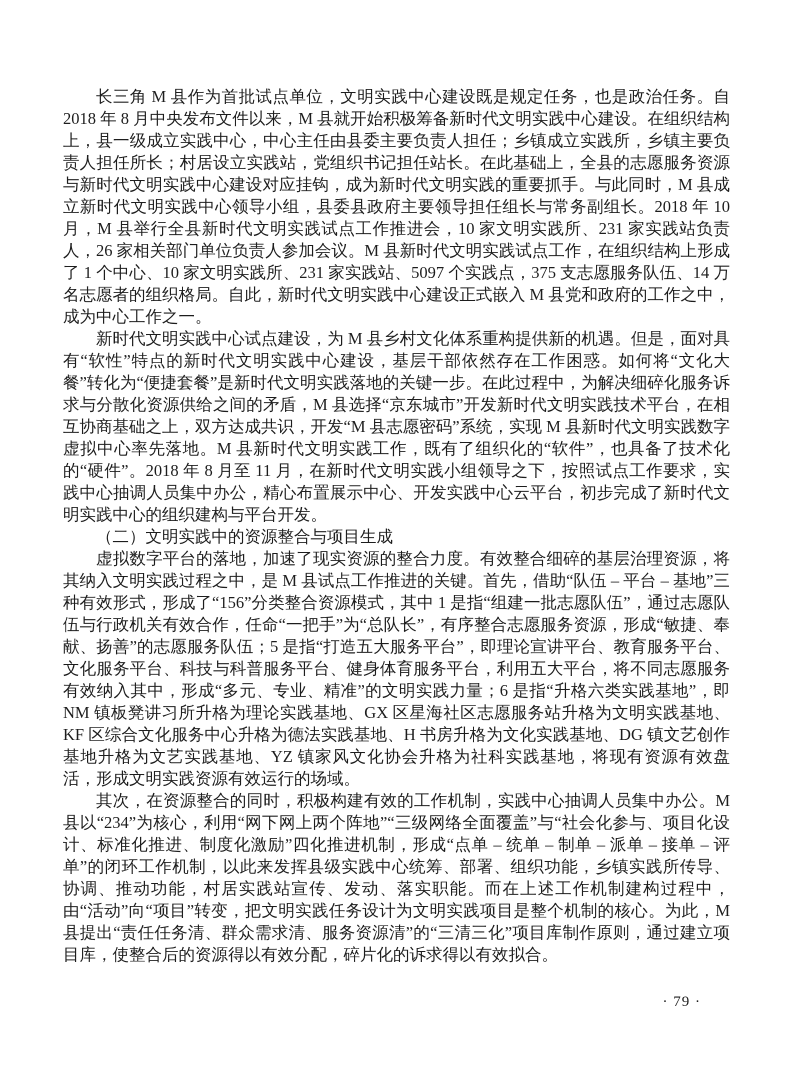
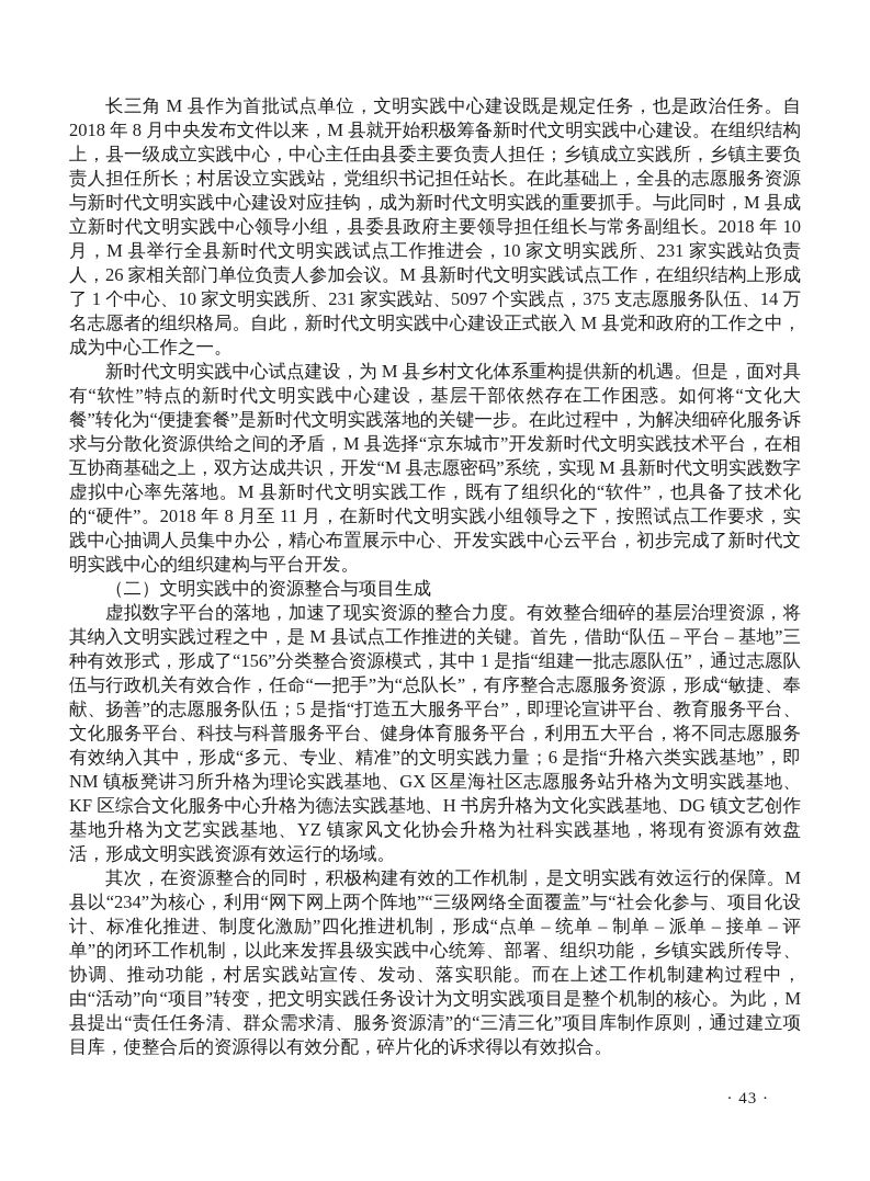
  长三角 M 县作为首批试点单位，文明实践中心建设既是规定任务，也是政治任务。自 2018 年 8 月中央发布文件以来，M 县就开始积极筹备新时代文明实践中心建设。在组织结构上，县一级成立实践中心，中心主任由县委主要负责人担任；乡镇成立实践所，乡镇主要负责人担任所长；村居设立实践站，党组织书记担任站长。在此基础上，全县的志愿服务资源与新时代文明实践中心建设对应挂钩，成为新时代文明实践的重要抓手。与此同时，M 县成立新时代文明实践中心领导小组，县委县政府主要领导担任组长与常务副组长。2018 年 10 月，M 县举行全县新时代文明实践试点工作推进会，10 家文明实践所、231 家实践站负责人，26 家相关部门单位负责人参加会议。M 县新时代文明实践试点工作，在组织结构上形成了 1 个中心、10 家文明实践所、231 家实践站、5097 个实践点，375 支志愿服务队伍、14 万名志愿者的组织格局。自此，新时代文明实践中心建设正式嵌入 M 县党和政府的工作之中，成为中心工作之一。
  新时代文明实践中心试点建设，为 M 县乡村文化体系重构提供新的机遇。但是，面对具有“软性”特点的新时代文明实践中心建设，基层干部依然存在工作困惑。如何将“文化大餐”转化为“便捷套餐”是新时代文明实践落地的关键一步。在此过程中，为解决细碎化服务诉求与分散化资源供给之间的矛盾，M 县选择“京东城市”开发新时代文明实践技术平台，在相互协商基础之上，双方达成共识，开发“M 县志愿密码”系统，实现 M 县新时代文明实践数字虚拟中心率先落地。M 县新时代文明实践工作，既有了组织化的“软件”，也具备了技术化的“硬件”。2018 年 8 月至 11 月，在新时代文明实践小组领导之下，按照试点工作要求，实践中心抽调人员集中办公，精心布置展示中心、开发实践中心云平台，初步完成了新时代文明实践中心的组织建构与平台开发。
  （二）文明实践中的资源整合与项目生成
  虚拟数字平台的落地，加速了现实资源的整合力度。有效整合细碎的基层治理资源，将其纳入文明实践过程之中，是 M 县试点工作推进的关键。首先，借助“队伍 – 平台 – 基地”三种有效形式，形成了“156”分类整合资源模式，其中 1 是指“组建一批志愿队伍”，通过志愿队伍与行政机关有效合作，任命“一把手”为“总队长”，有序整合志愿服务资源，形成“敏捷、奉献、扬善”的志愿服务队伍；5 是指“打造五大服务平台”，即理论宣讲平台、教育服务平台、文化服务平台、科技与科普服务平台、健身体育服务平台，利用五大平台，将不同志愿服务有效纳入其中，形成“多元、专业、精准”的文明实践力量；6 是指“升格六类实践基地”，即 NM 镇板凳讲习所升格为理论实践基地、GX 区星海社区志愿服务站升格为文明实践基地、KF 区综合文化服务中心升格为德法实践基地、H 书房升格为文化实践基地、DG 镇文艺创作基地升格为文艺实践基地、YZ 镇家风文化协会升格为社科实践基地，将现有资源有效盘活，形成文明实践资源有效运行的场域。
- 其次，在资源整合的同时，积极构建有效的工作机制，实践中心抽调人员集中办公。M 县以“234”为核心，利用“网下网上两个阵地”“三级网络全面覆盖”与“社会化参与、项目化设计、标准化推进、制度化激励”四化推进机制，形成“点单 – 统单 – 制单 – 派单 – 接单 – 评单”的闭环工作机制，以此来发挥县级实践中心统筹、部署、组织功能，乡镇实践所传导、协调、推动功能，村居实践站宣传、发动、落实职能。而在上述工作机制建构过程中，由“活动”向“项目”转变，把文明实践任务设计为文明实践项目是整个机制的核心。为此，M 县提出“责任任务清、群众需求清、服务资源清”的“三清三化”项目库制作原则，通过建立项目库，使整合后的资源得以有效分配，碎片化的诉求得以有效拟合。
+ 其次，在资源整合的同时，积极构建有效的工作机制，是文明实践有效运行的保障。M 县以“234”为核心，利用“网下网上两个阵地”“三级网络全面覆盖”与“社会化参与、项目化设计、标准化推进、制度化激励”四化推进机制，形成“点单 – 统单 – 制单 – 派单 – 接单 – 评单”的闭环工作机制，以此来发挥县级实践中心统筹、部署、组织功能，乡镇实践所传导、协调、推动功能，村居实践站宣传、发动、落实职能。而在上述工作机制建构过程中，由“活动”向“项目”转变，把文明实践任务设计为文明实践项目是整个机制的核心。为此，M 县提出“责任任务清、群众需求清、服务资源清”的“三清三化”项目库制作原则，通过建立项目库，使整合后的资源得以有效分配，碎片化的诉求得以有效拟合。
- · 79 ·
+ · 43 ·
